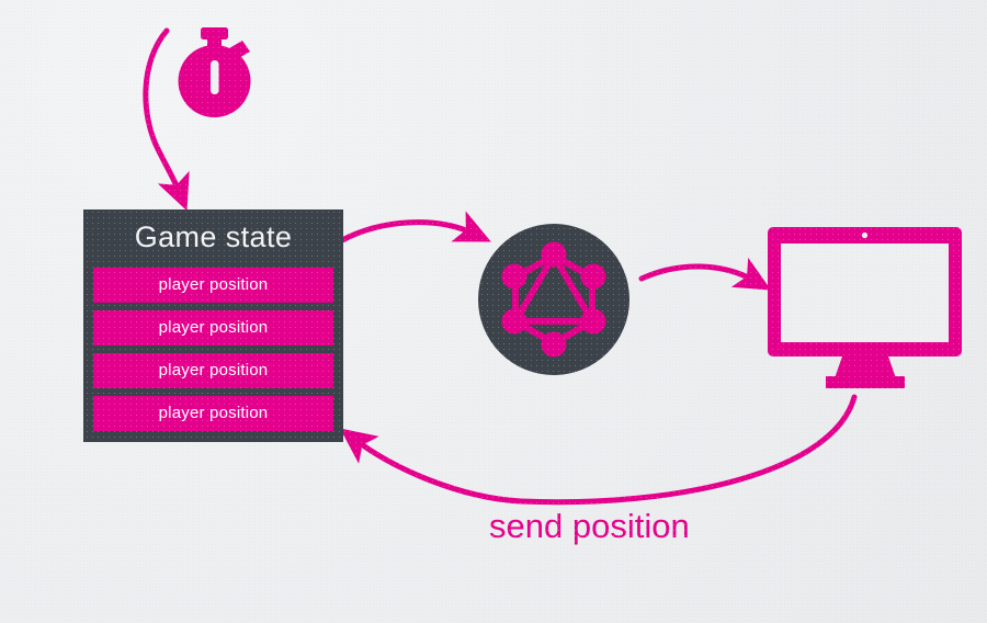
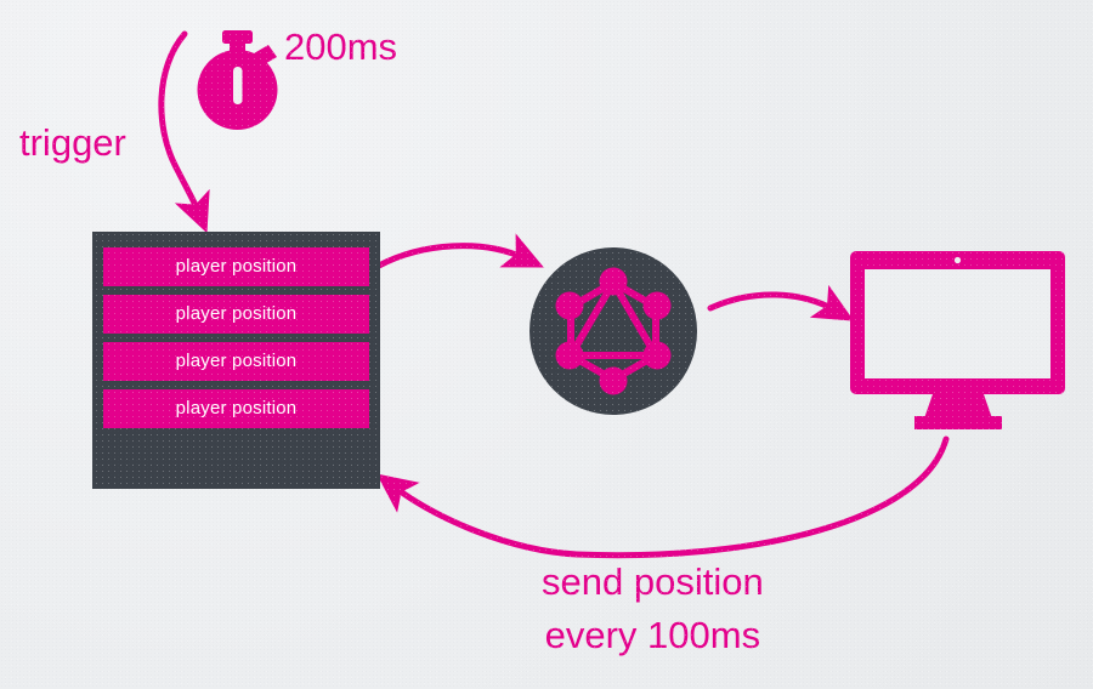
- Game state
  player position
  player position
  player position
  player position
+ 200ms
+ trigger
  send position
+ every 100ms
